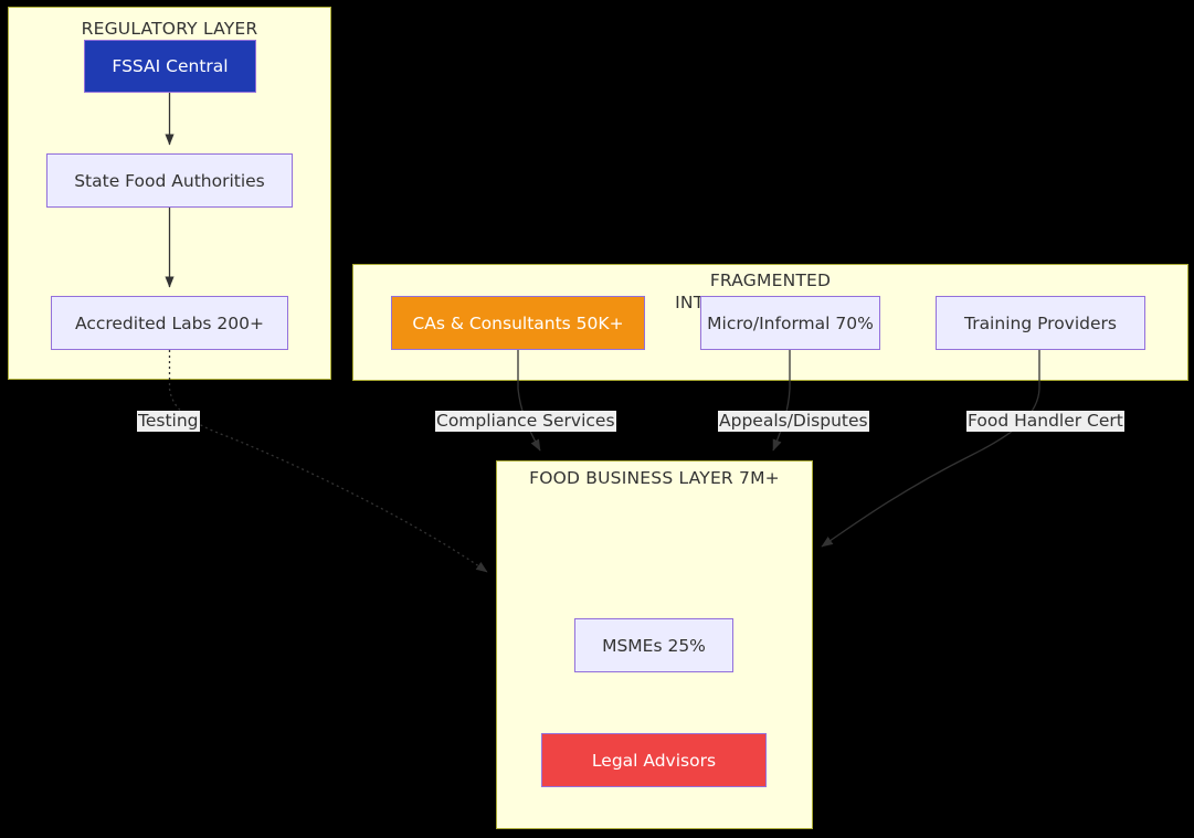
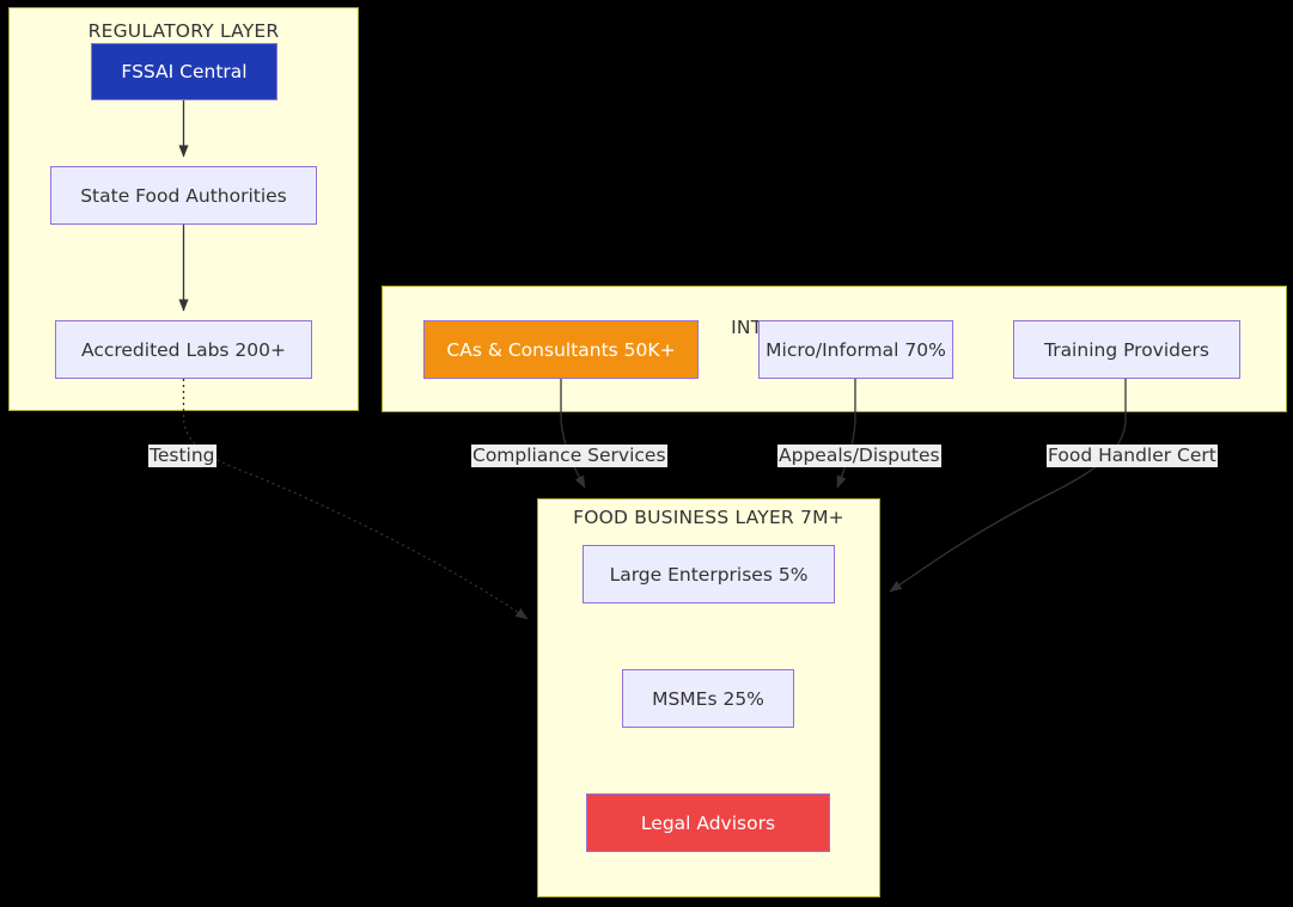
  REGULATORY LAYER
  FSSAI Central
  State Food Authorities
  Accredited Labs 200+
- FRAGMENTED
  CAs & Consultants 50K+
  Micro/Informal 70%
  Training Providers
  FOOD BUSINESS LAYER 7M+
+ Large Enterprises 5%
  MSMEs 25%
  Legal Advisors
  Testing
  Compliance Services
  Appeals/Disputes
  Food Handler Cert
